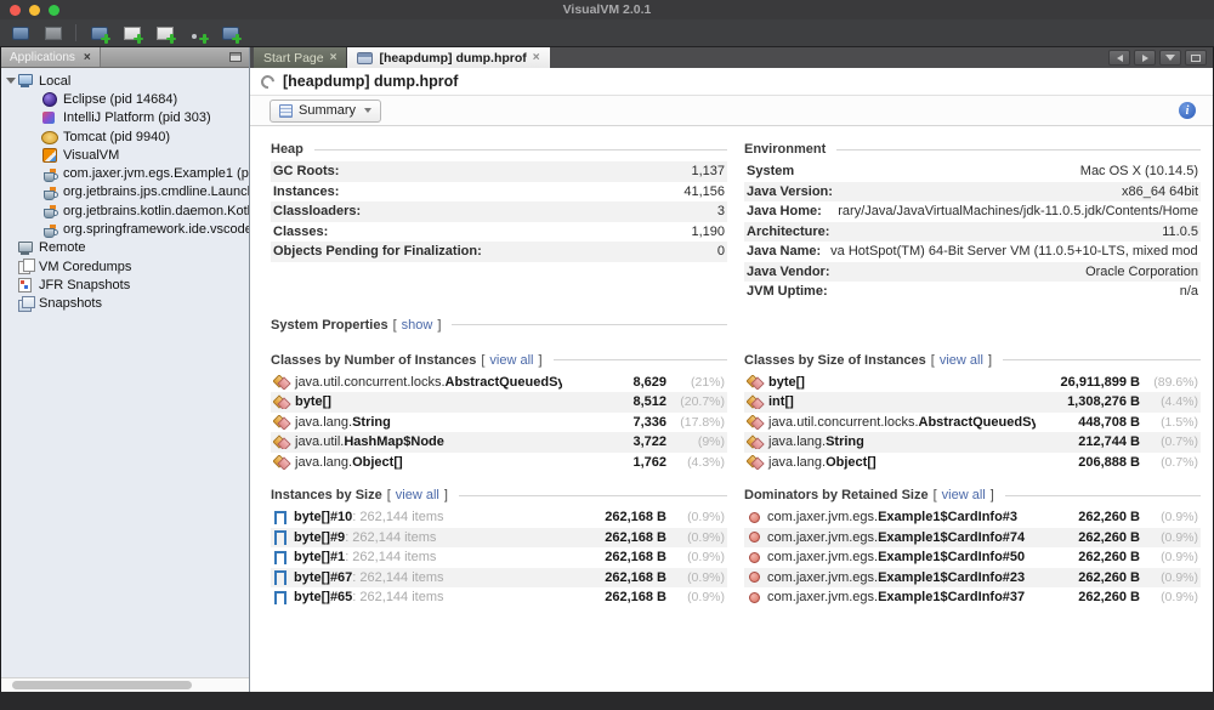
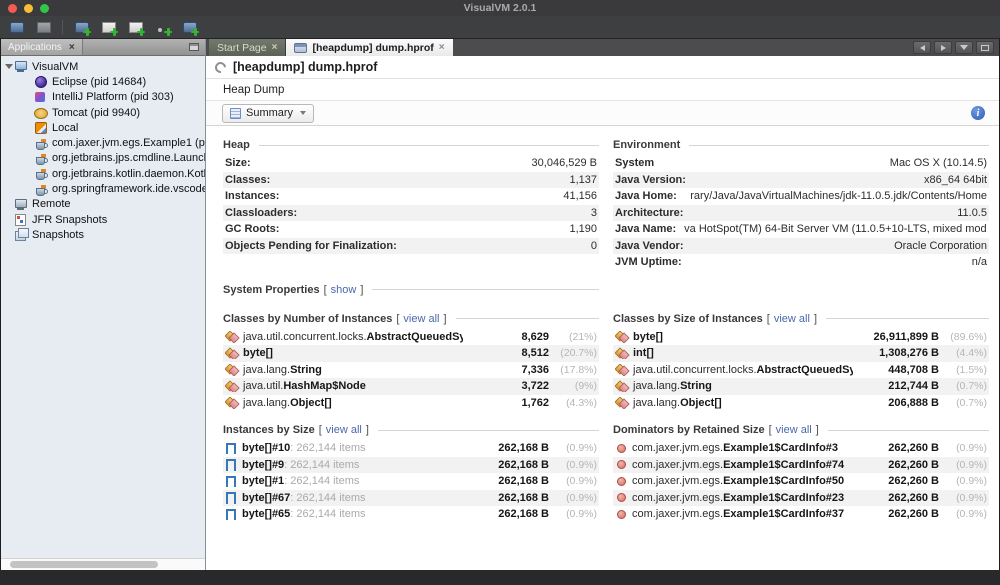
  VisualVM 2.0.1
  Applications
  ×
- Local
+ VisualVM
  Eclipse (pid 14684)
  IntelliJ Platform (pid 303)
  Tomcat (pid 9940)
- VisualVM
+ Local
  com.jaxer.jvm.egs.Example1 (p
  org.jetbrains.jps.cmdline.Launc
  org.jetbrains.kotlin.daemon.Kotl
  org.springframework.ide.vscode
  Remote
- VM Coredumps
  JFR Snapshots
  Snapshots
  Start Page
  ×
  [heapdump] dump.hprof
  ×
  [heapdump] dump.hprof
+ Heap Dump
  Summary
  Heap
+ Size:
+ 30,046,529 B
- GC Roots:
+ Classes:
  1,137
  Instances:
  41,156
  Classloaders:
  3
- Classes:
+ GC Roots:
  1,190
  Objects Pending for Finalization:
  0
  Environment
  System
  Mac OS X (10.14.5)
  Java Version:
  x86_64 64bit
  Java Home:
  rary/Java/JavaVirtualMachines/jdk-11.0.5.jdk/Contents/Home
  Architecture:
  11.0.5
  Java Name:
  va HotSpot(TM) 64-Bit Server VM (11.0.5+10-LTS, mixed mod
  Java Vendor:
  Oracle Corporation
  JVM Uptime:
  n/a
  System Properties
  [
  show
  ]
  Classes by Number of Instances
  [
  view all
  ]
  java.util.concurrent.locks.
  AbstractQueuedSy
  8,629
  (21%)
  byte[]
  8,512
  (20.7%)
  java.lang.
  String
  7,336
  (17.8%)
  java.util.
  HashMap$Node
  3,722
  (9%)
  java.lang.
  Object[]
  1,762
  (4.3%)
  Classes by Size of Instances
  [
  view all
  ]
  byte[]
  26,911,899 B
  (89.6%)
  int[]
  1,308,276 B
  (4.4%)
  java.util.concurrent.locks.
  AbstractQueuedSy
  448,708 B
  (1.5%)
  java.lang.
  String
  212,744 B
  (0.7%)
  java.lang.
  Object[]
  206,888 B
  (0.7%)
  Instances by Size
  [
  view all
  ]
  byte[]#10
  : 262,144 items
  262,168 B
  (0.9%)
  byte[]#9
  : 262,144 items
  262,168 B
  (0.9%)
  byte[]#1
  : 262,144 items
  262,168 B
  (0.9%)
  byte[]#67
  : 262,144 items
  262,168 B
  (0.9%)
  byte[]#65
  : 262,144 items
  262,168 B
  (0.9%)
  Dominators by Retained Size
  [
  view all
  ]
  com.jaxer.jvm.egs.
  Example1$CardInfo#3
  262,260 B
  (0.9%)
  com.jaxer.jvm.egs.
  Example1$CardInfo#74
  262,260 B
  (0.9%)
  com.jaxer.jvm.egs.
  Example1$CardInfo#50
  262,260 B
  (0.9%)
  com.jaxer.jvm.egs.
  Example1$CardInfo#23
  262,260 B
  (0.9%)
  com.jaxer.jvm.egs.
  Example1$CardInfo#37
  262,260 B
  (0.9%)
